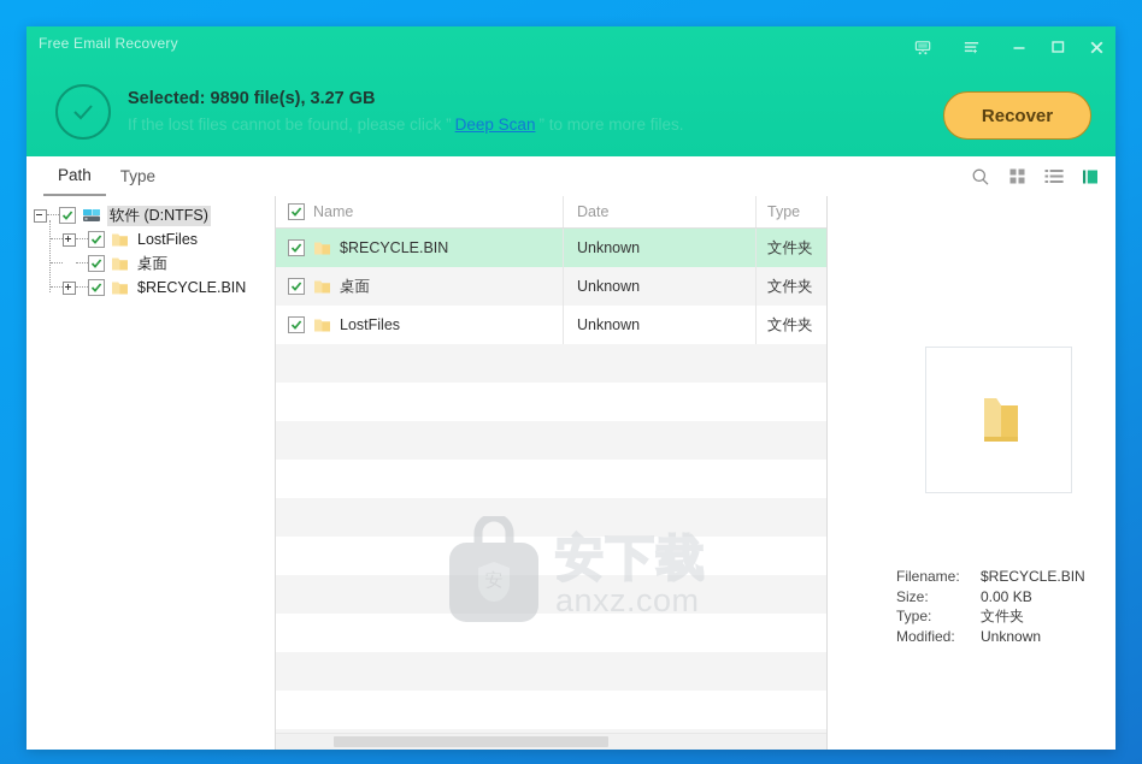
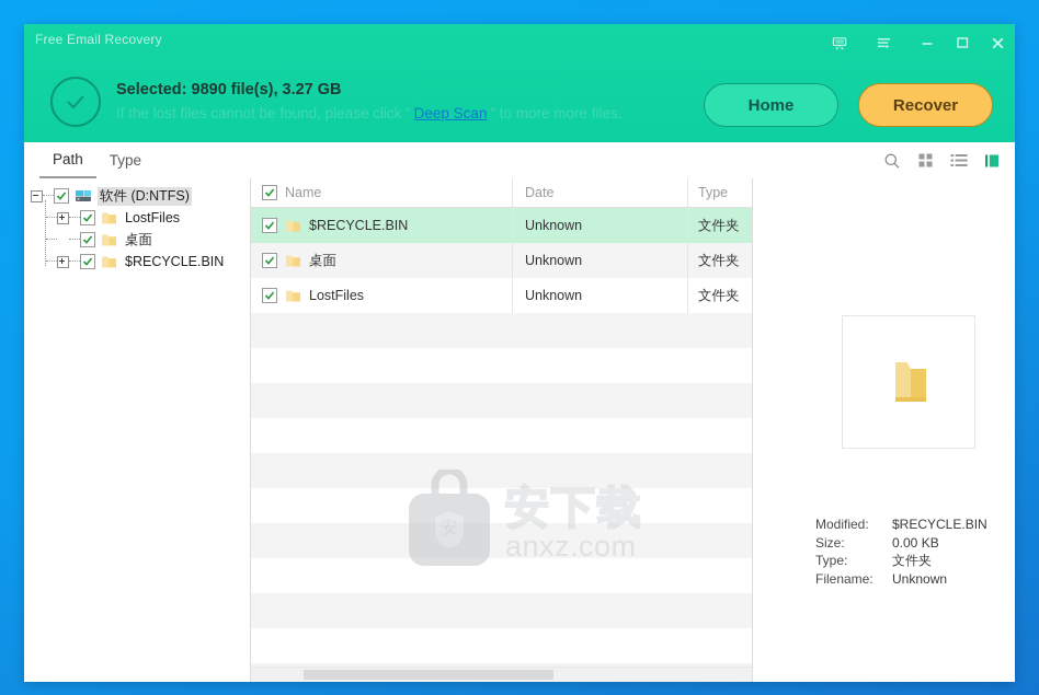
  Free Email Recovery
  Selected: 9890 file(s), 3.27 GB
  If the lost files cannot be found, please click ” Deep Scan ” to more more files.
+ Home
  Recover
  Path
  Type
  软件 (D:NTFS)
  LostFiles
  桌面
  $RECYCLE.BIN
  Name
  Date
  Type
  $RECYCLE.BIN
  Unknown
  文件夹
  桌面
  Unknown
  文件夹
  LostFiles
  Unknown
  文件夹
- Filename:	$RECYCLE.BIN
+ Modified:	$RECYCLE.BIN
  Size:	0.00 KB
  Type:	文件夹
- Modified:	Unknown
+ Filename:	Unknown
  安下载
  anxz.com
